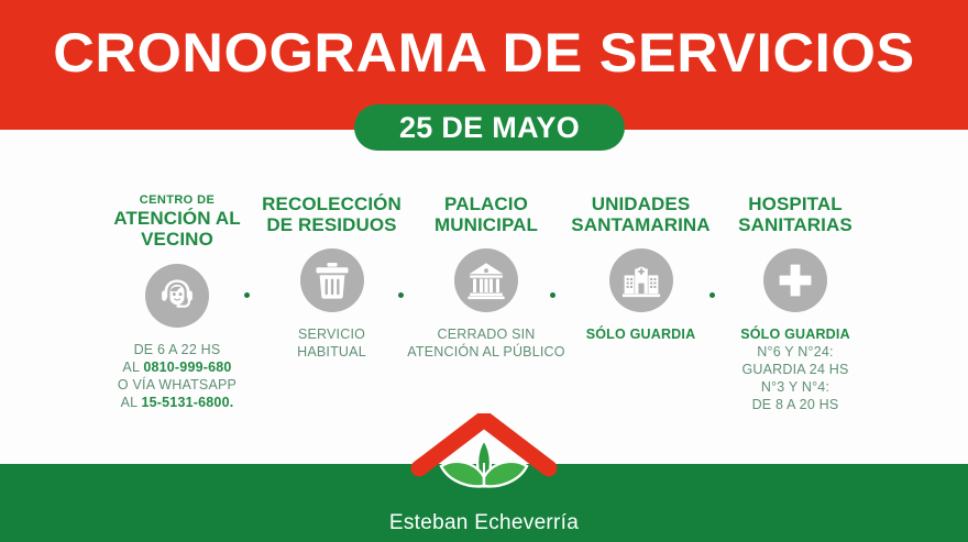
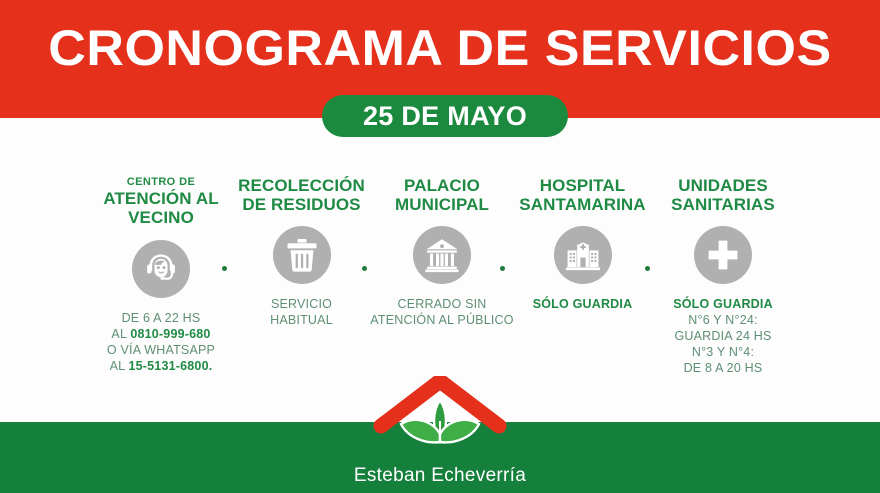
  CRONOGRAMA DE SERVICIOS
  25 DE MAYO
  CENTRO DE
  ATENCIÓN AL
  VECINO
  DE 6 A 22 HS
  AL 0810-999-680
  O VÍA WHATSAPP
  AL 15-5131-6800.
  RECOLECCIÓN
  DE RESIDUOS
  SERVICIO
  HABITUAL
  PALACIO
  MUNICIPAL
  CERRADO SIN
  ATENCIÓN AL PÚBLICO
- UNIDADES
+ HOSPITAL
  SANTAMARINA
  SÓLO GUARDIA
- HOSPITAL
+ UNIDADES
  SANITARIAS
  SÓLO GUARDIA
  N°6 Y N°24:
  GUARDIA 24 HS
  N°3 Y N°4:
  DE 8 A 20 HS
  Esteban Echeverría
